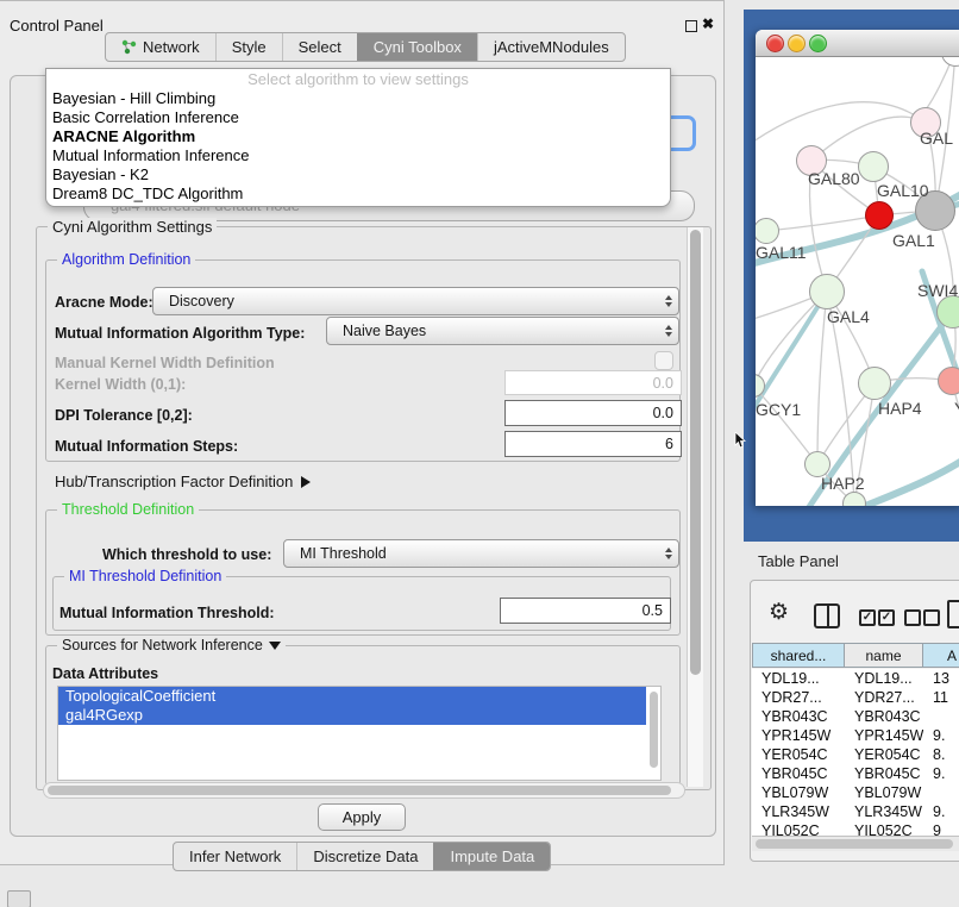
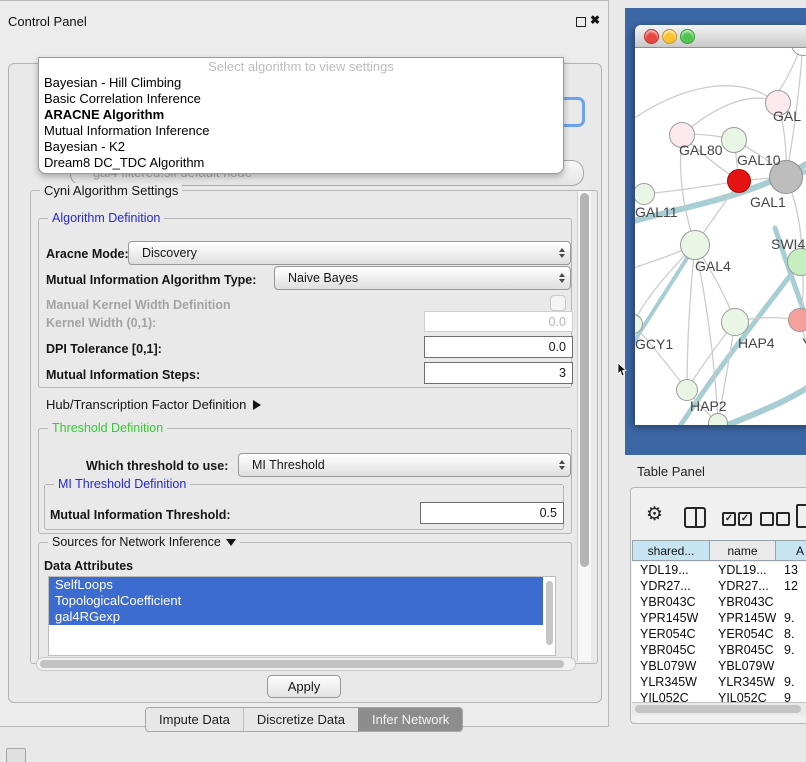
  Control Panel
  ✖
- Network
- Style
- Select
- Cyni Toolbox
- jActiveMNodules
  Select algorithm to view settings
  Bayesian - Hill Climbing
  Basic Correlation Inference
  ARACNE Algorithm
  Mutual Information Inference
  Bayesian - K2
  Dream8 DC_TDC Algorithm
  Cyni Algorithm Settings
  Algorithm Definition
  Aracne Mode:
  Discovery
  Mutual Information Algorithm Type:
  Naive Bayes
  Manual Kernel Width Definition
  Kernel Width (0,1):
  0.0
- DPI Tolerance [0,2]:
+ DPI Tolerance [0,1]:
  0.0
  Mutual Information Steps:
- 6
+ 3
  Hub/Transcription Factor Definition
  Threshold Definition
  Which threshold to use:
  MI Threshold
  MI Threshold Definition
  Mutual Information Threshold:
  0.5
  Sources for Network Inference
  Data Attributes
+ SelfLoops
  TopologicalCoefficient
  gal4RGexp
  Apply
- Infer Network
+ Impute Data
  Discretize Data
- Impute Data
+ Infer Network
  GAL
  GAL80
  GAL10
  GAL1
  GAL11
  SWI4
  GAL4
  GCY1
  HAP4
  HAP2
  Table Panel
  ⚙
  ✓
  ✓
  shared...
  name
  A
  YDL19...
  YDL19...
  13
  YDR27...
  YDR27...
- 11
+ 12
  YBR043C
  YBR043C
  YPR145W
  YPR145W
  9.
  YER054C
  YER054C
  8.
  YBR045C
  YBR045C
  9.
  YBL079W
  YBL079W
  YLR345W
  YLR345W
  9.
  YIL052C
  YIL052C
  9
